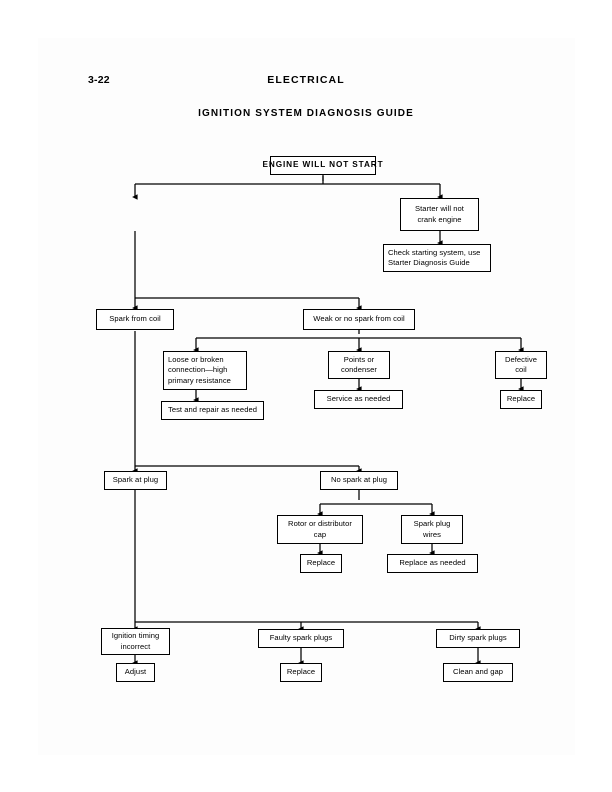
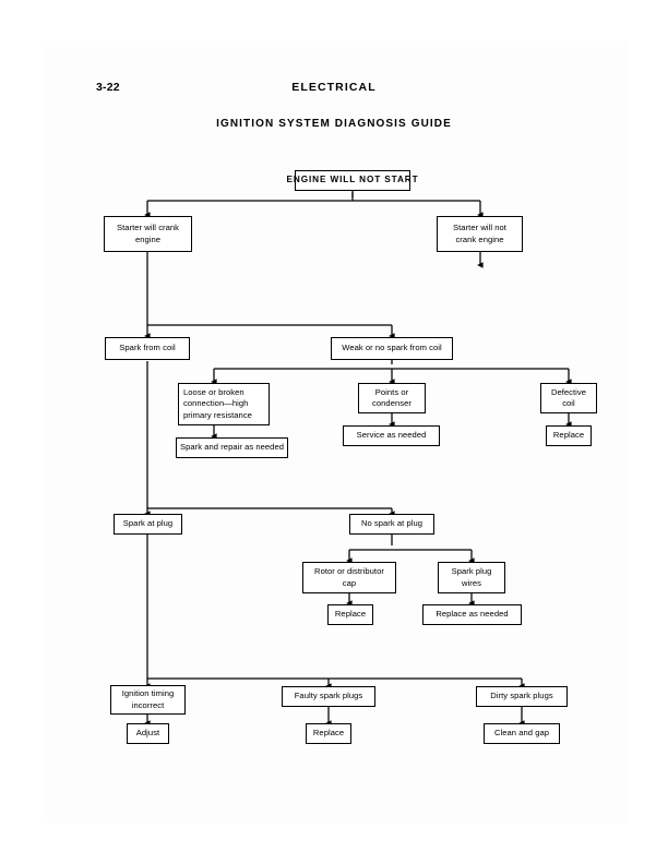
  3-22
  ELECTRICAL
  IGNITION SYSTEM DIAGNOSIS GUIDE
  ENGINE WILL NOT START
+ Starter will crank
+ engine
  Starter will not
  crank engine
- Check starting system, use
- Starter Diagnosis Guide
  Spark from coil
  Weak or no spark from coil
  Loose or broken
  connection—high
  primary resistance
- Test and repair as needed
+ Spark and repair as needed
  Points or
  condenser
  Service as needed
  Defective
  coil
  Replace
  Spark at plug
  No spark at plug
  Rotor or distributor
  cap
  Replace
  Spark plug
  wires
  Replace as needed
  Ignition timing
  incorrect
  Adjust
  Faulty spark plugs
  Replace
  Dirty spark plugs
  Clean and gap
